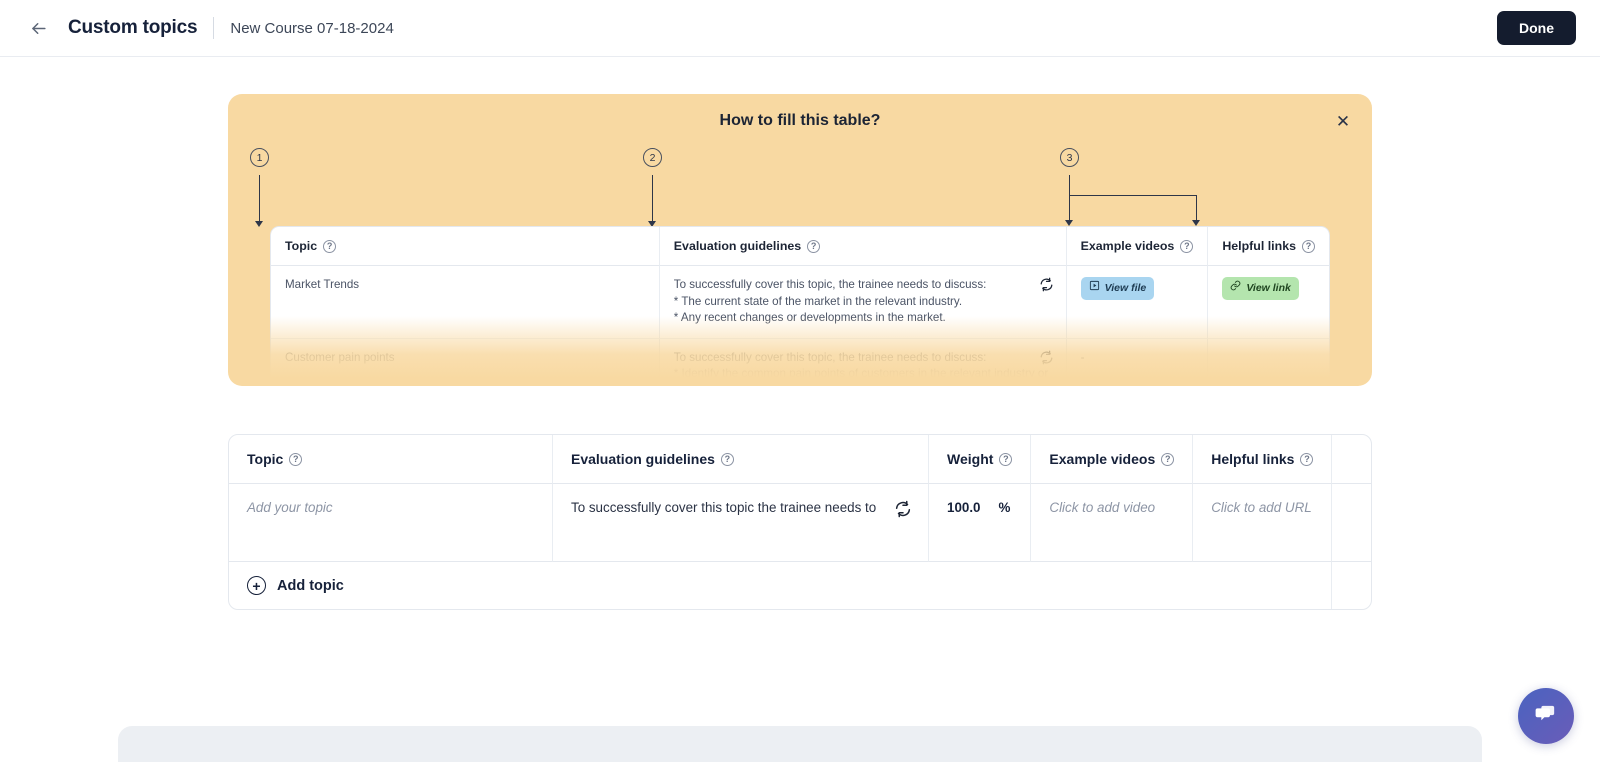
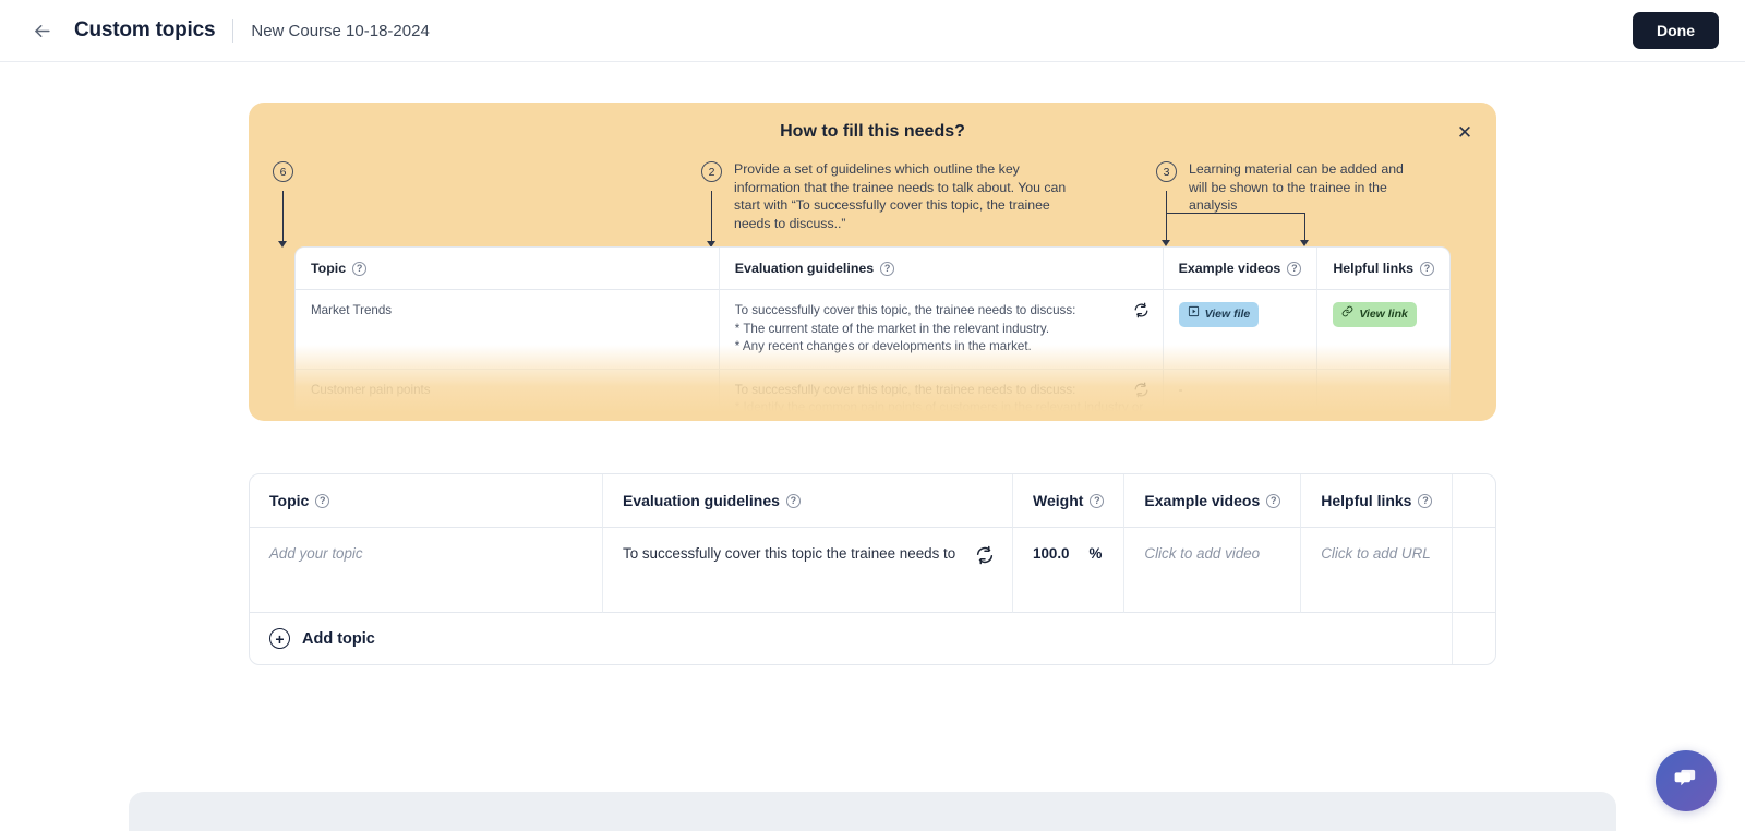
  Custom topics
- New Course 07-18-2024
+ New Course 10-18-2024
  Done
- How to fill this table?
+ How to fill this needs?
  ✕
- 1
+ 6
  2
+ Provide a set of guidelines which outline the key information that the trainee needs to talk about. You can start with “To successfully cover this topic, the trainee needs to discuss..”
  3
+ Learning material can be added and will be shown to the trainee in the analysis
  Topic ?	Evaluation guidelines ?	Example videos ?	Helpful links ?
  Market Trends	To successfully cover this topic, the trainee needs to discuss: * The current state of the market in the relevant industry.	View file	View link
  Topic ?	Evaluation guidelines ?	Weight ?	Example videos ?	Helpful links ?
  Add your topic	To successfully cover this topic the trainee needs to	100.0 %	Click to add video	Click to add URL
  + Add topic
